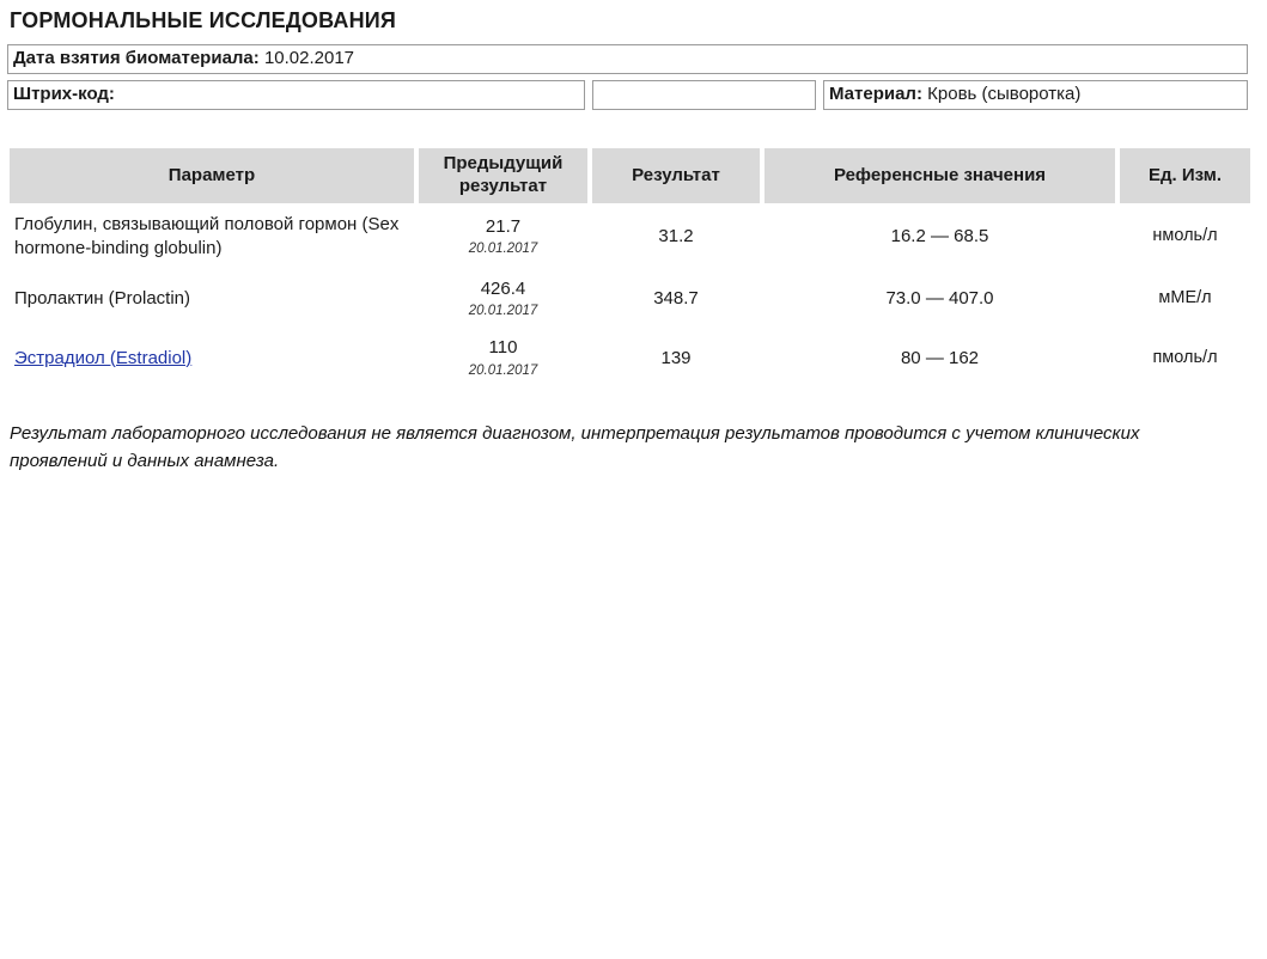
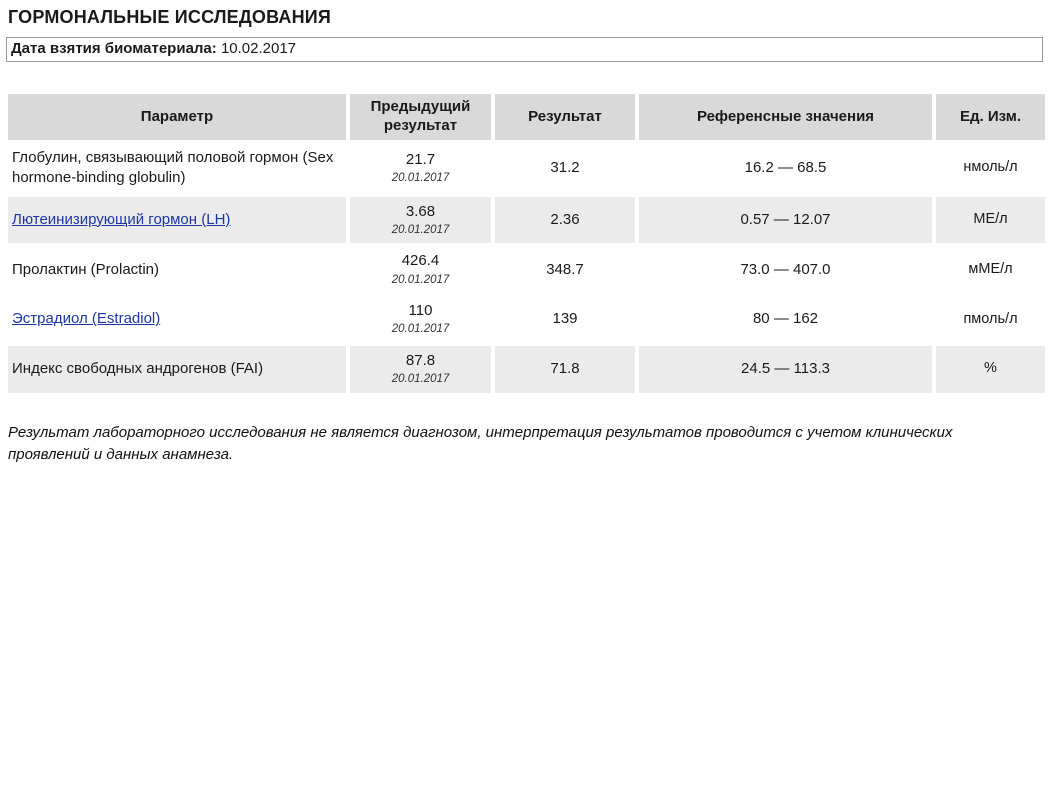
  ГОРМОНАЛЬНЫЕ ИССЛЕДОВАНИЯ
  Дата взятия биоматериала: 10.02.2017
- Штрих-код:
- Материал: Кровь (сыворотка)
  Параметр	Предыдущий результат	Результат	Референсные значения	Ед. Изм.
  Глобулин, связывающий половой гормон (Sex hormone-binding globulin)	21.7 20.01.2017	31.2	16.2 — 68.5	нмоль/л
+ Лютеинизирующий гормон (LH)	3.68 20.01.2017	2.36	0.57 — 12.07	МЕ/л
  Пролактин (Prolactin)	426.4 20.01.2017	348.7	73.0 — 407.0	мМЕ/л
  Эстрадиол (Estradiol)	110 20.01.2017	139	80 — 162	пмоль/л
+ Индекс свободных андрогенов (FAI)	87.8 20.01.2017	71.8	24.5 — 113.3	%
  Результат лабораторного исследования не является диагнозом, интерпретация результатов проводится с учетом клинических проявлений и данных анамнеза.
